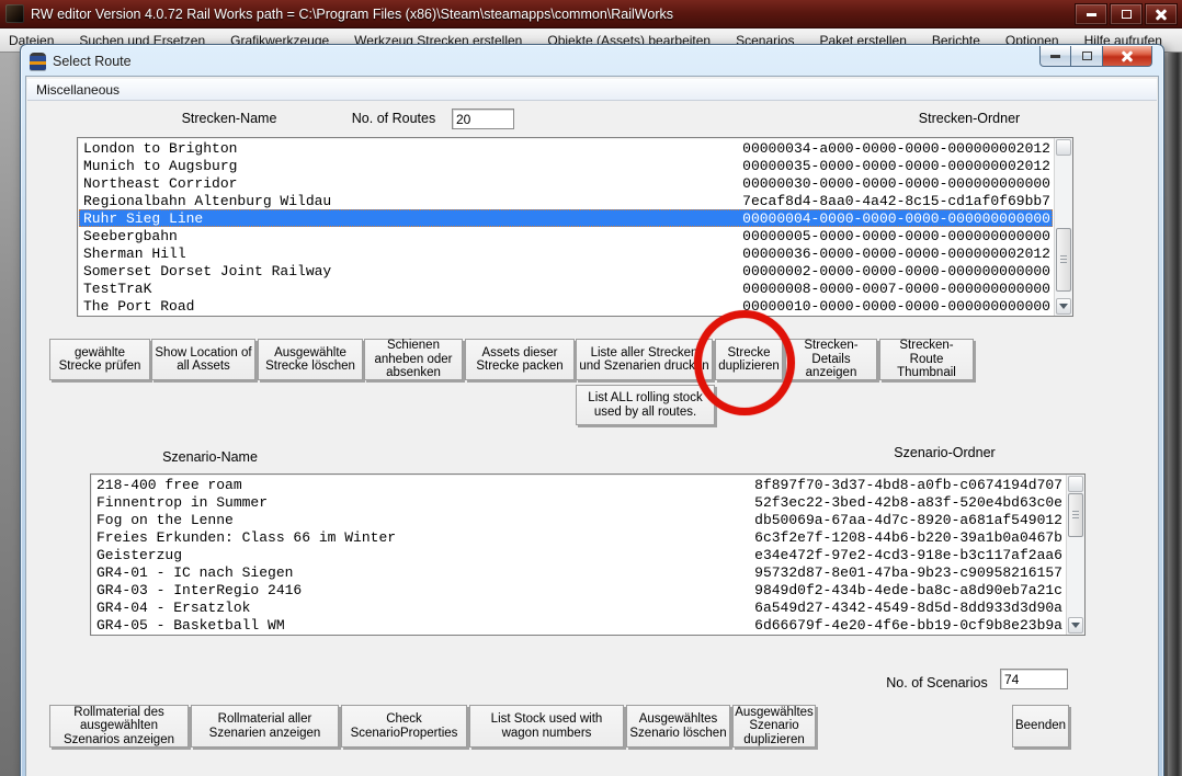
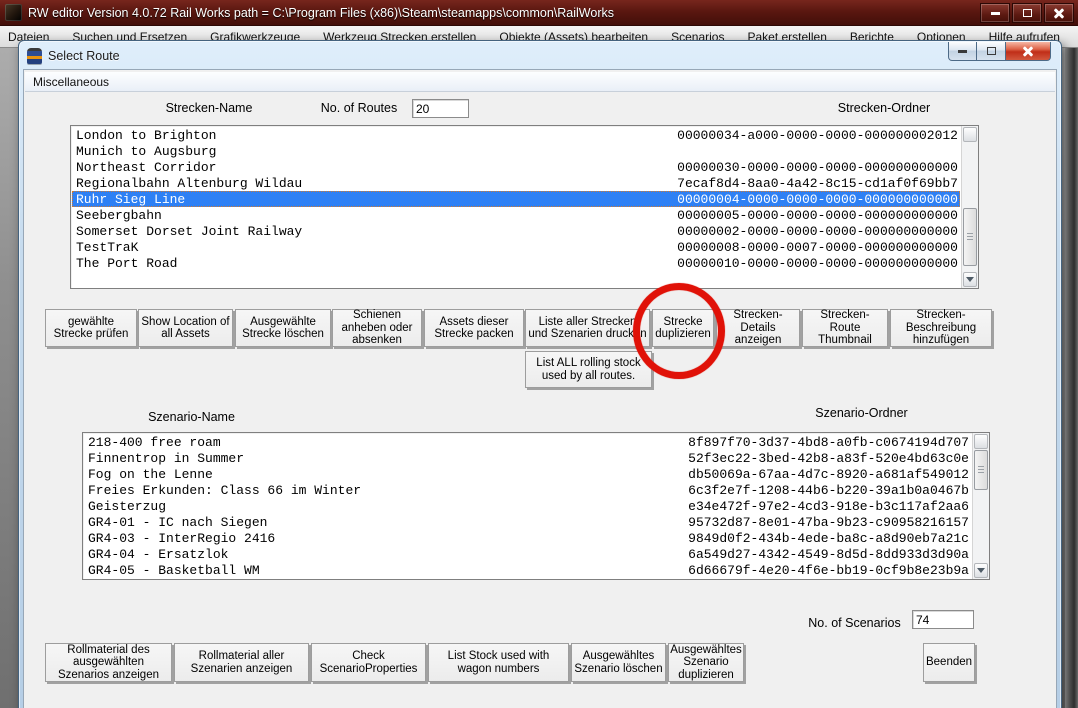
  RW editor Version 4.0.72 Rail Works path = C:\Program Files (x86)\Steam\steamapps\common\RailWorks
  Dateien
  Suchen und Ersetzen
  Grafikwerkzeuge
  Werkzeug Strecken erstellen
  Objekte (Assets) bearbeiten
  Scenarios
  Paket erstellen
  Berichte
  Optionen
  Hilfe aufrufen
  Select Route
  Miscellaneous
  Strecken-Name
  No. of Routes
  20
  Strecken-Ordner
  London to Brighton
  00000034-a000-0000-0000-000000002012
  Munich to Augsburg
- 00000035-0000-0000-0000-000000002012
  Northeast Corridor
  00000030-0000-0000-0000-000000000000
  Regionalbahn Altenburg Wildau
  7ecaf8d4-8aa0-4a42-8c15-cd1af0f69bb7
  Ruhr Sieg Line
  00000004-0000-0000-0000-000000000000
  Seebergbahn
  00000005-0000-0000-0000-000000000000
- Sherman Hill
- 00000036-0000-0000-0000-000000002012
  Somerset Dorset Joint Railway
  00000002-0000-0000-0000-000000000000
  TestTraK
  00000008-0000-0007-0000-000000000000
  The Port Road
  00000010-0000-0000-0000-000000000000
  gewählte Strecke prüfen
  Show Location of all Assets
  Ausgewählte Strecke löschen
  Schienen anheben oder absenken
  Assets dieser Strecke packen
  Liste aller Strecken und Szenarien drucken
  Strecke duplizieren
  Strecken-Details anzeigen
  Strecken- Route Thumbnail
+ Strecken-Beschreibung hinzufügen
  List ALL rolling stock used by all routes.
  Szenario-Name
  Szenario-Ordner
  218-400 free roam
  8f897f70-3d37-4bd8-a0fb-c0674194d707
  Finnentrop in Summer
  52f3ec22-3bed-42b8-a83f-520e4bd63c0e
  Fog on the Lenne
  db50069a-67aa-4d7c-8920-a681af549012
  Freies Erkunden: Class 66 im Winter
  6c3f2e7f-1208-44b6-b220-39a1b0a0467b
  Geisterzug
  e34e472f-97e2-4cd3-918e-b3c117af2aa6
  GR4-01 - IC nach Siegen
  95732d87-8e01-47ba-9b23-c90958216157
  GR4-03 - InterRegio 2416
  9849d0f2-434b-4ede-ba8c-a8d90eb7a21c
  GR4-04 - Ersatzlok
  6a549d27-4342-4549-8d5d-8dd933d3d90a
  GR4-05 - Basketball WM
  6d66679f-4e20-4f6e-bb19-0cf9b8e23b9a
  No. of Scenarios
  74
  Rollmaterial des ausgewählten Szenarios anzeigen
  Rollmaterial aller Szenarien anzeigen
  Check ScenarioProperties
  List Stock used with wagon numbers
  Ausgewähltes Szenario löschen
  Ausgewähltes Szenario duplizieren
  Beenden
